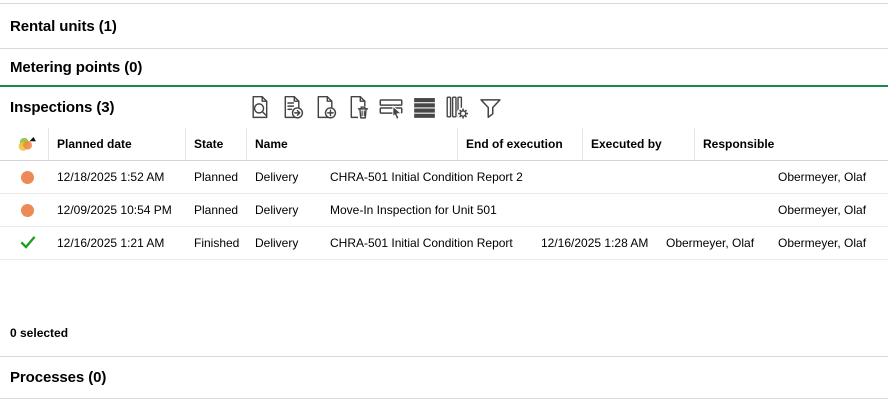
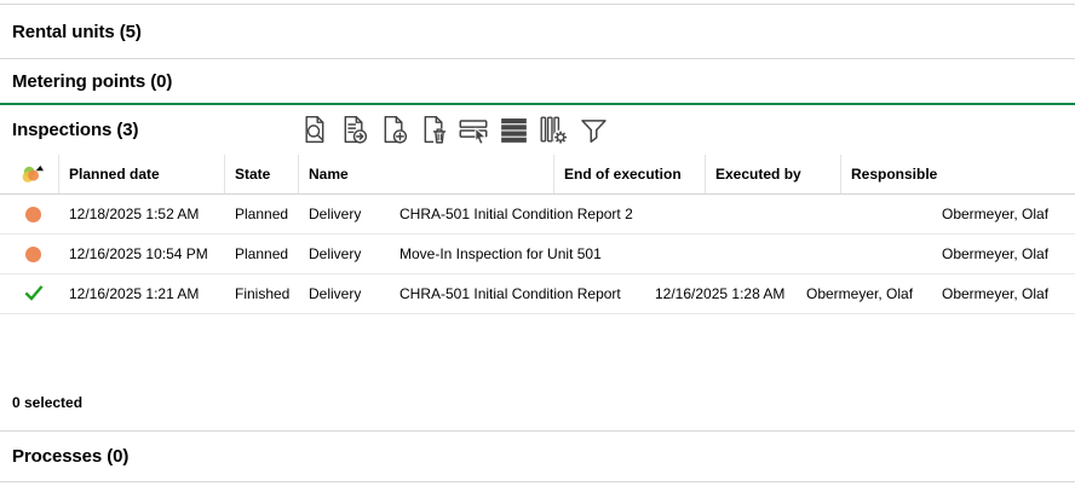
- Rental units (1)
+ Rental units (5)
  Metering points (0)
  Inspections (3)
  Planned date
  State
  Name
  End of execution
  Executed by
  Responsible
  12/18/2025 1:52 AM
  Planned
  Delivery
  CHRA-501 Initial Condition Report 2
  Obermeyer, Olaf
- 12/09/2025 10:54 PM
+ 12/16/2025 10:54 PM
  Planned
  Delivery
  Move-In Inspection for Unit 501
  Obermeyer, Olaf
  12/16/2025 1:21 AM
  Finished
  Delivery
  CHRA-501 Initial Condition Report
  12/16/2025 1:28 AM
  Obermeyer, Olaf
  Obermeyer, Olaf
  0 selected
  Processes (0)
